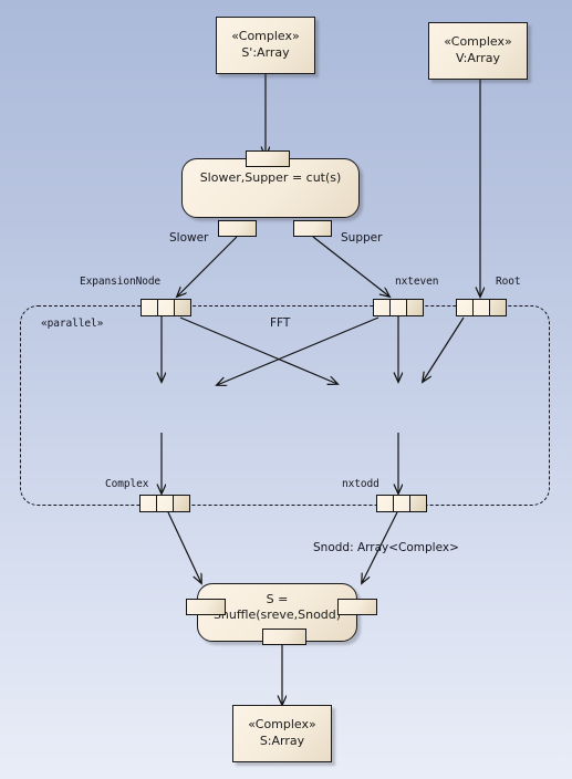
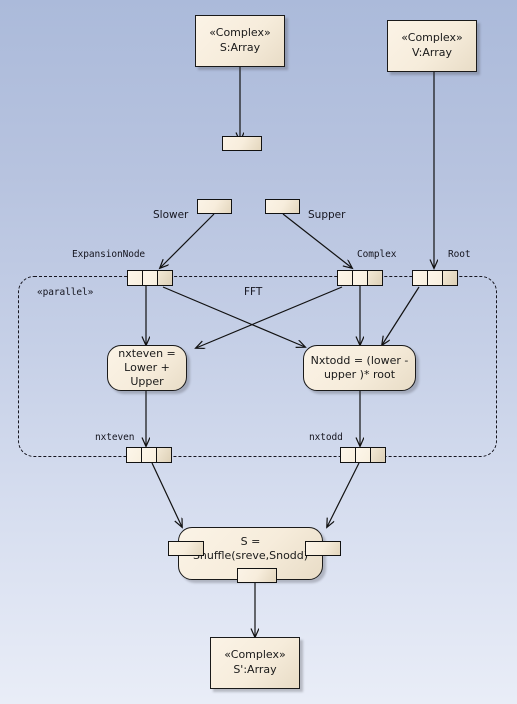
  «parallel»
  FFT
  «Complex»
- S':Array
+ S:Array
  «Complex»
  V:Array
  «Complex»
- S:Array
+ S':Array
- Slower,Supper = cut(s)
  Slower
  Supper
  ExpansionNode
- nxteven
+ Complex
  Root
+ nxteven =
+ Lower + Upper
+ Nxtodd = (lower -
+ upper )* root
- Complex
+ nxteven
  nxtodd
  S = uffle(sreve,Snodd
- Snodd: Array<Complex>
